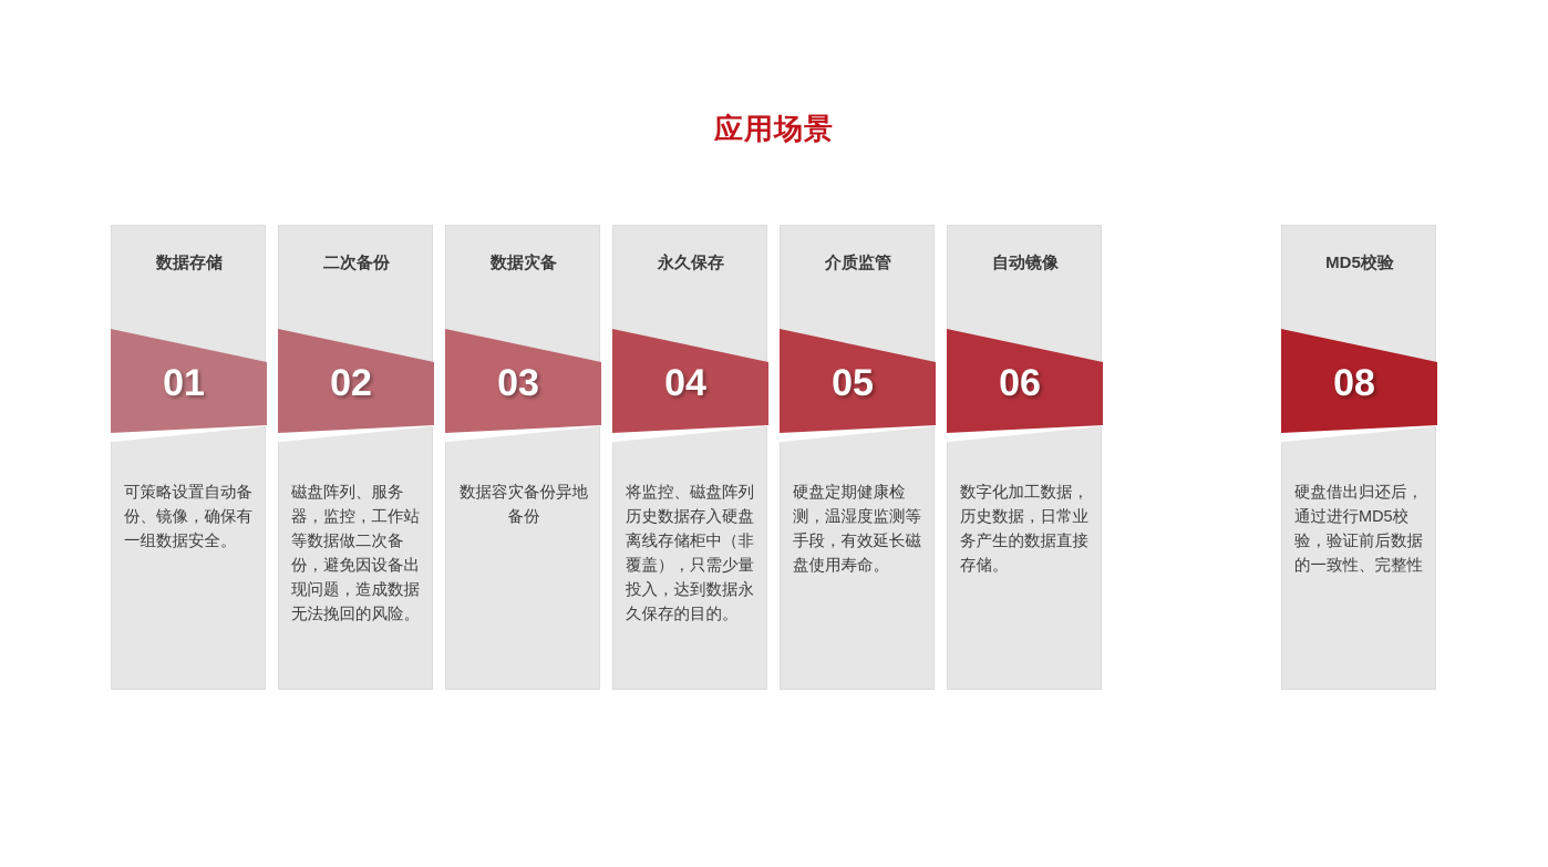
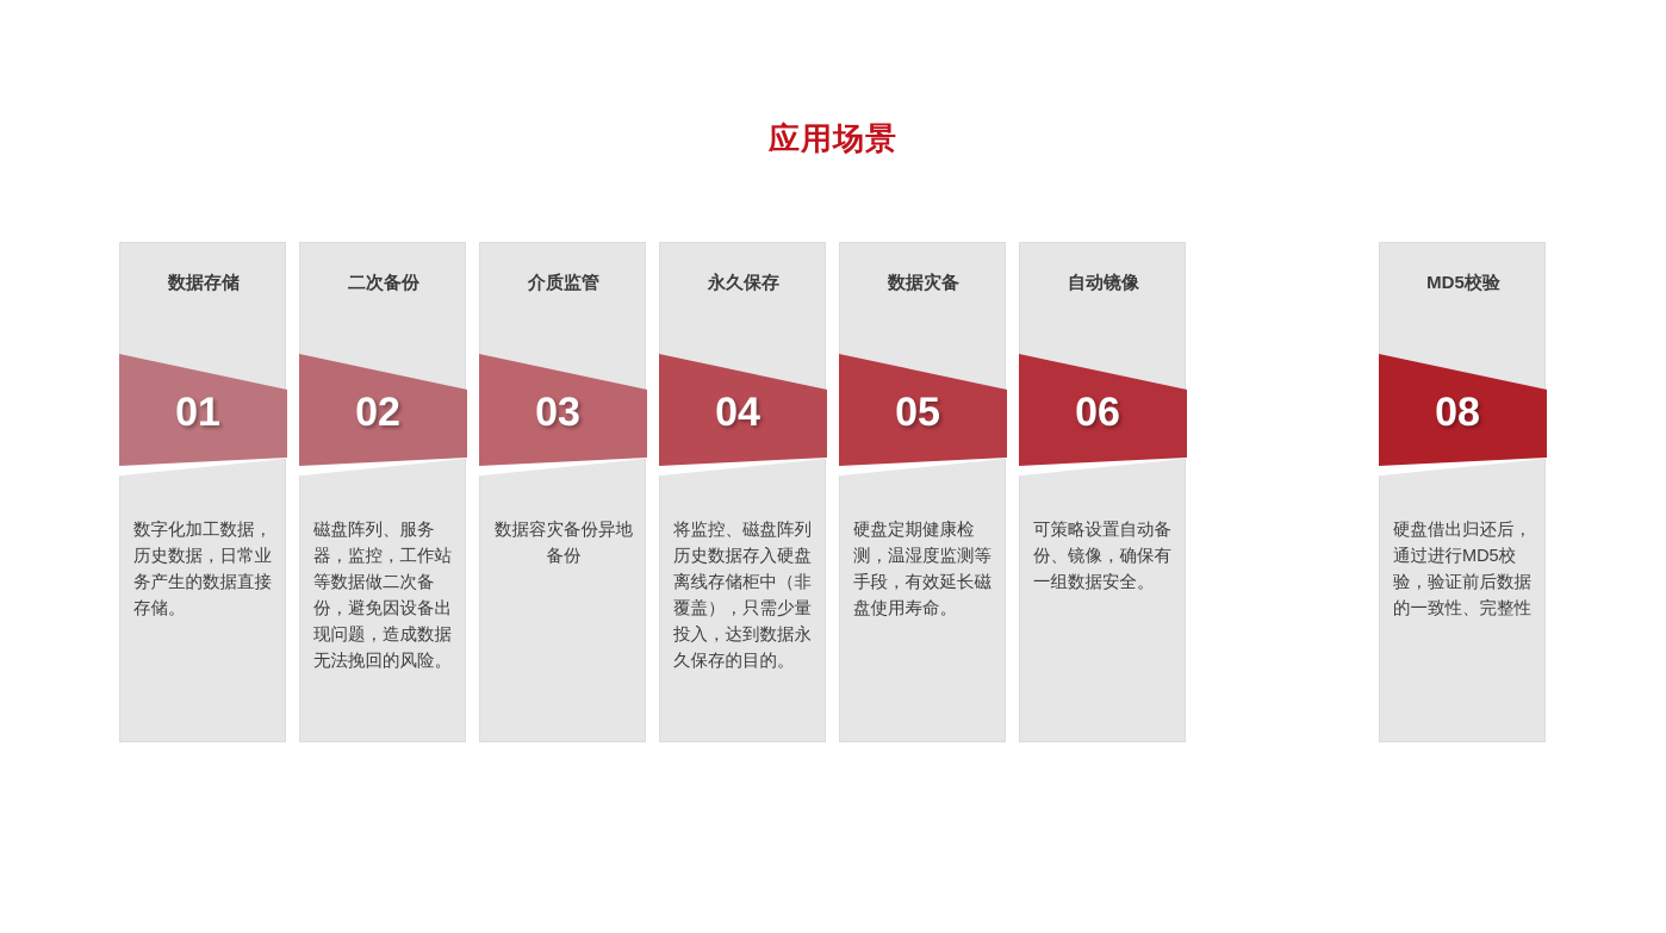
  应用场景
  数据存储
  01
- 可策略设置自动备份、镜像，确保有一组数据安全。
+ 数字化加工数据，历史数据，日常业务产生的数据直接存储。
  二次备份
  02
  磁盘阵列、服务器，监控，工作站等数据做二次备份，避免因设备出现问题，造成数据无法挽回的风险。
- 数据灾备
+ 介质监管
  03
  数据容灾备份异地备份
  永久保存
  04
  将监控、磁盘阵列历史数据存入硬盘离线存储柜中（非覆盖），只需少量投入，达到数据永久保存的目的。
- 介质监管
+ 数据灾备
  05
  硬盘定期健康检测，温湿度监测等手段，有效延长磁盘使用寿命。
  自动镜像
  06
- 数字化加工数据，历史数据，日常业务产生的数据直接存储。
+ 可策略设置自动备份、镜像，确保有一组数据安全。
  MD5校验
  08
  硬盘借出归还后，通过进行MD5校验，验证前后数据的一致性、完整性
